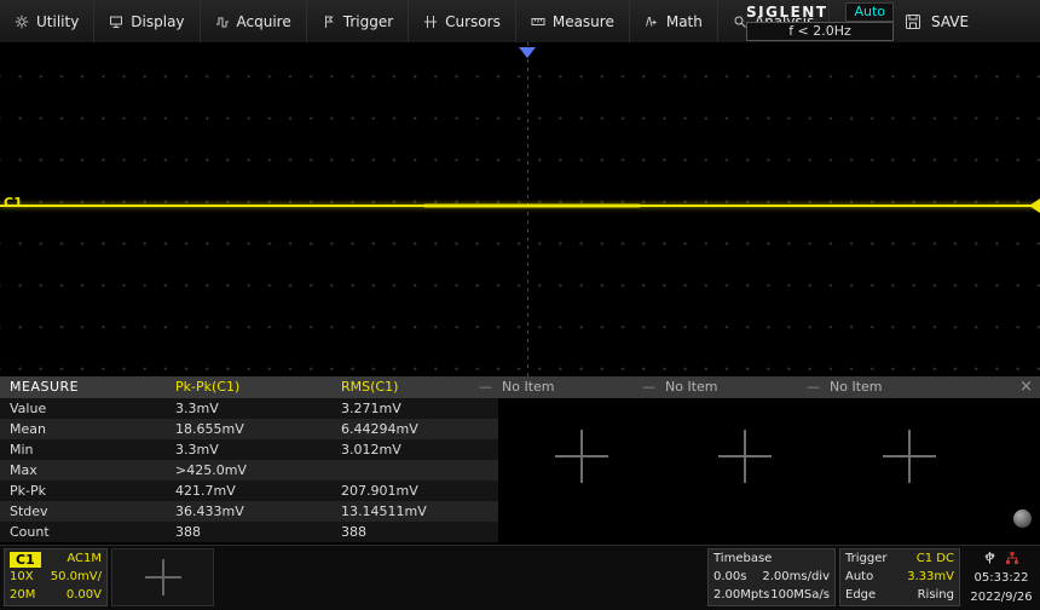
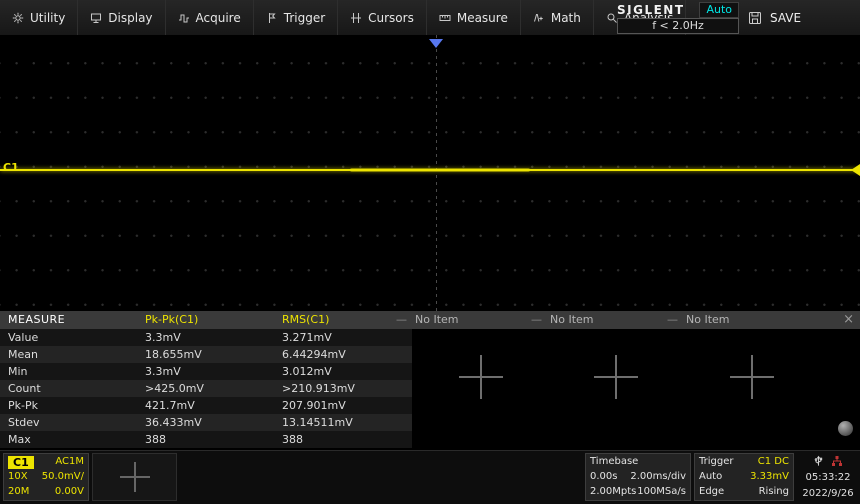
  Utility
  Display
  Acquire
  Trigger
  Cursors
  Measure
  Math
  SIGLENT
  Auto
  f < 2.0Hz
  SAVE
  C1
  MEASURE
  Pk-Pk(C1)
  RMS(C1)
  —
  No Item
  —
  No Item
  —
  No Item
  ×
  Value
  3.3mV
  3.271mV
  Mean
  18.655mV
  6.44294mV
  Min
  3.3mV
  3.012mV
- Max
+ Count
  >425.0mV
+ >210.913mV
  Pk-Pk
  421.7mV
  207.901mV
  Stdev
  36.433mV
  13.14511mV
- Count
+ Max
  388
  388
  C1
  AC1M
  10X
  50.0mV/
  20M
  0.00V
  Timebase
  0.00s
  2.00ms/div
  2.00Mpts
  100MSa/s
  Trigger
  C1 DC
  Auto
  3.33mV
  Edge
  Rising
  05:33:22
  2022/9/26
